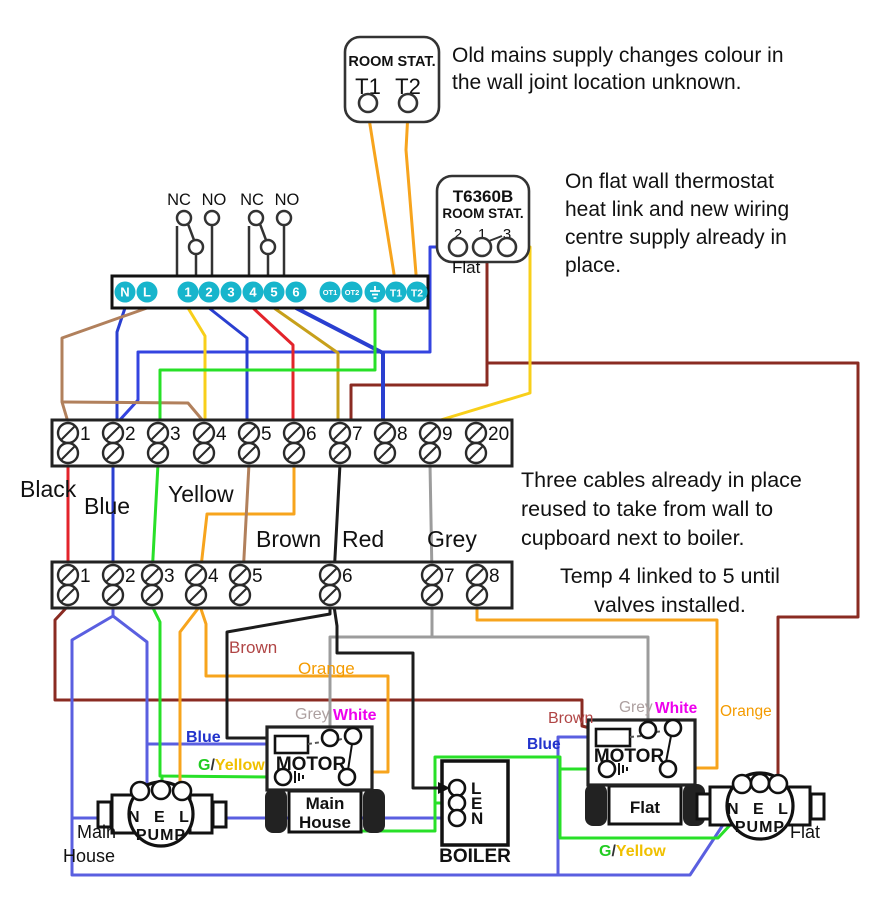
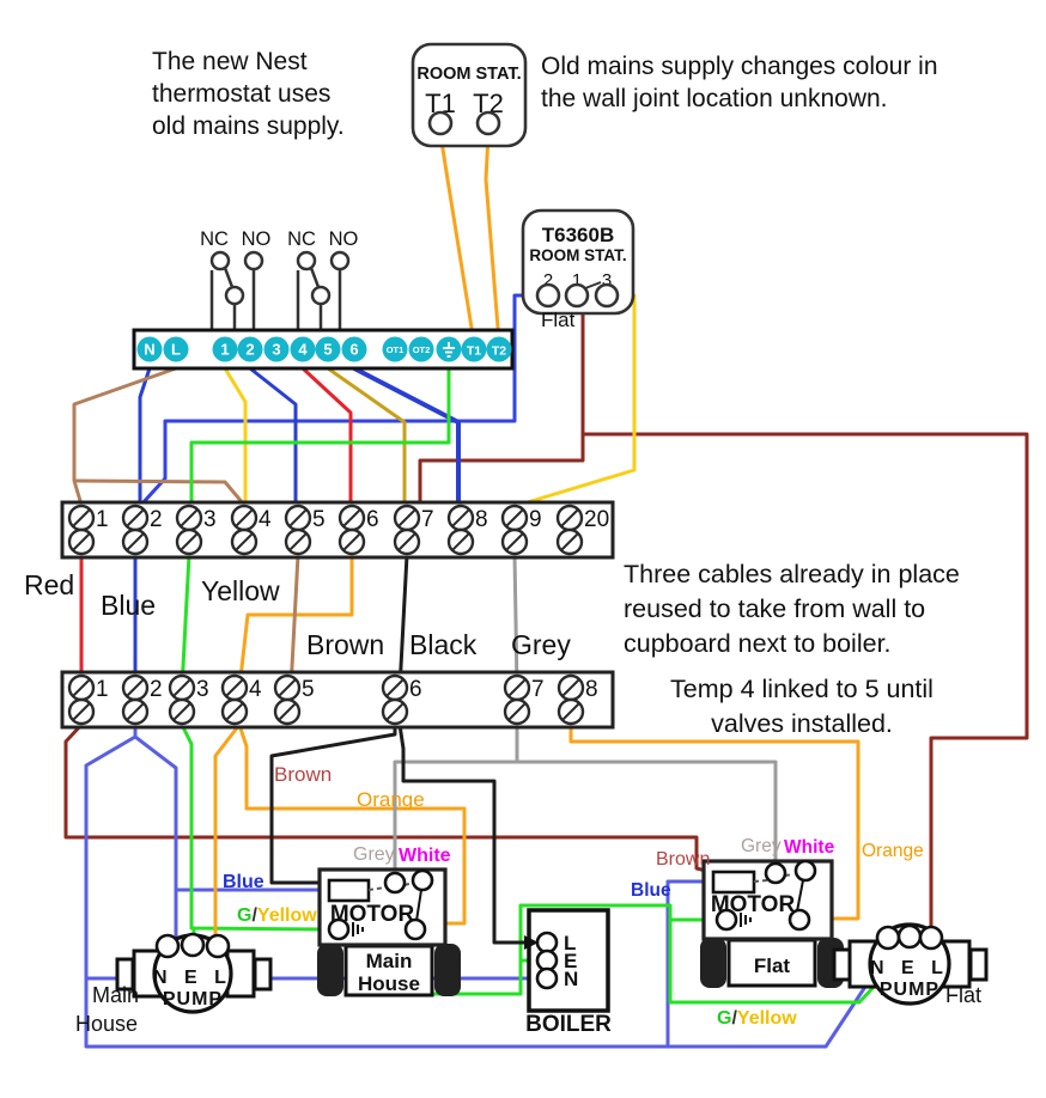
  NC
  NO
  NC
  NO
  N
  L
  1
  2
  3
  4
  5
  6
  OT1
  OT2
  T1
  T2
  1
  2
  3
  4
  5
  6
  7
  8
  9
  20
  1
  2
  3
  4
  5
  6
  7
  8
  ROOM STAT.
  T1
  T2
  T6360B
  ROOM STAT.
  2
  1
  3
  Main
  House
  MOTOR
  Flat
  MOTOR
  L
  E
  N
  BOILER
  N E L
  PUMP
  N E L
  PUMP
- Black
+ Red
  Blue
  Yellow
  Brown
- Red
+ Black
  Grey
  Brown
  Orange
  Grey
  White
  Blue
  G/Yellow
  Brown
  Grey
  White
  Blue
  Orange
  G/Yellow
  Main
  House
  Flat
  Flat
+ The new Nest
+ thermostat uses
+ old mains supply.
  Old mains supply changes colour in
  the wall joint location unknown.
- On flat wall thermostat
- heat link and new wiring
- centre supply already in
- place.
  Three cables already in place
  reused to take from wall to
  cupboard next to boiler.
  Temp 4 linked to 5 until
  valves installed.
